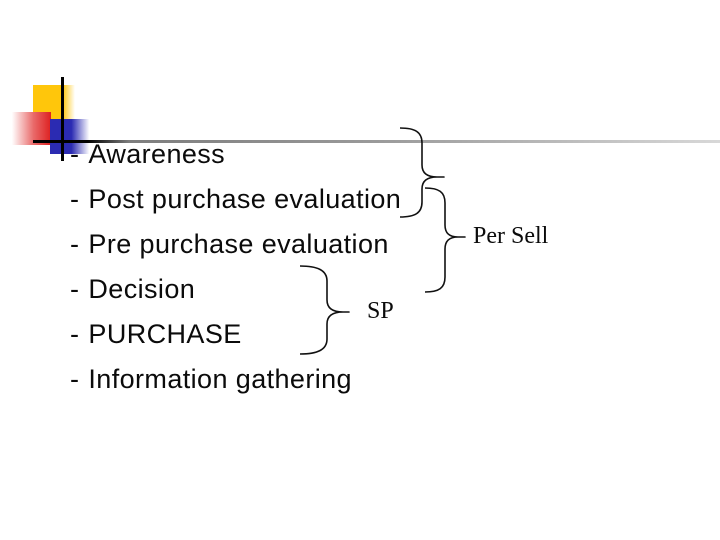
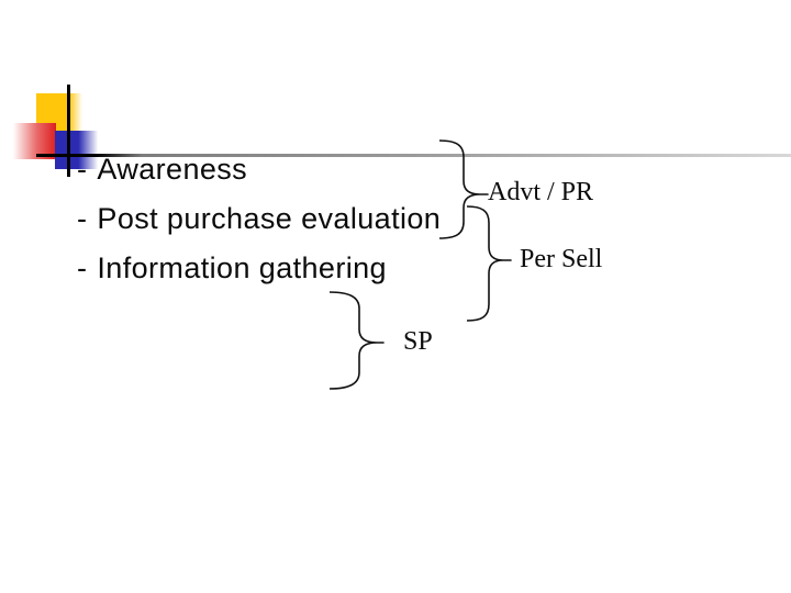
  - Awareness
  - Post purchase evaluation
- - Pre purchase evaluation
- - Decision
- - PURCHASE
  - Information gathering
+ Advt / PR
  Per Sell
  SP
